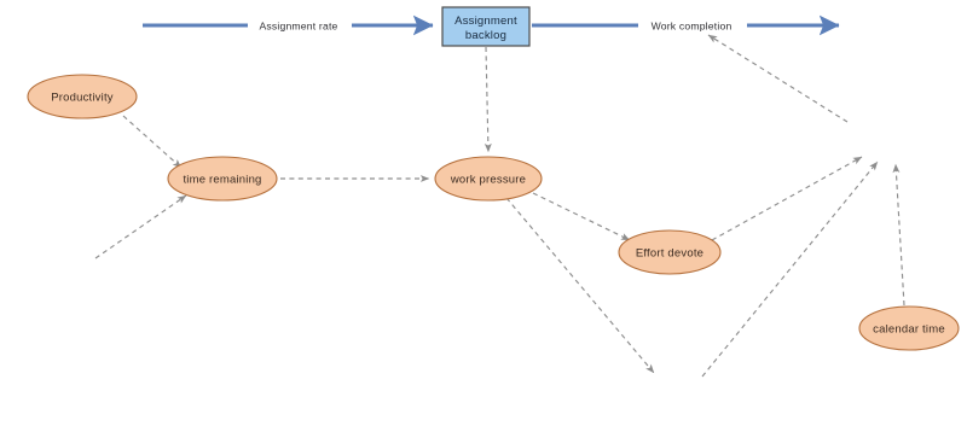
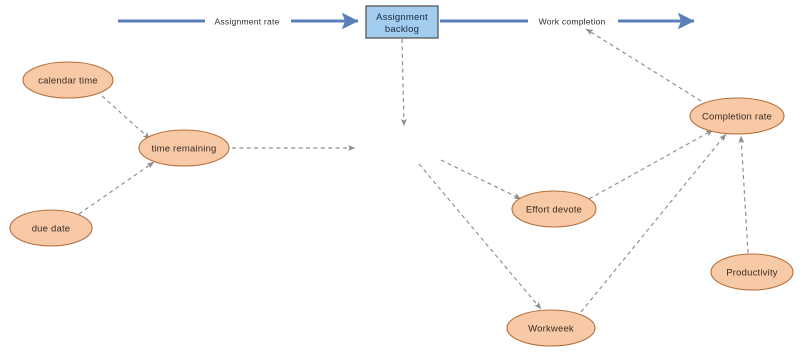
  Assignment rate
  Work completion
  Assignment
  backlog
- Productivity
+ calendar time
+ due date
  time remaining
- work pressure
  Effort devote
+ Workweek
- calendar time
+ Productivity
+ Completion rate
